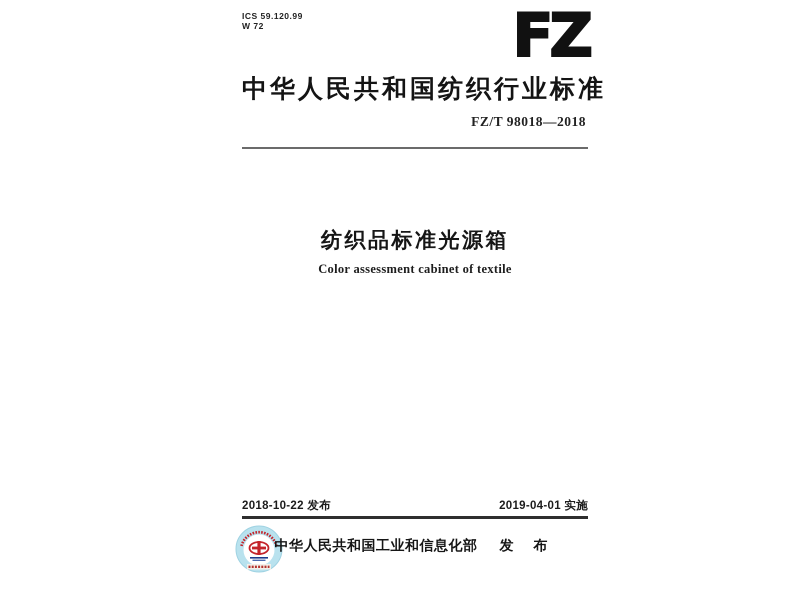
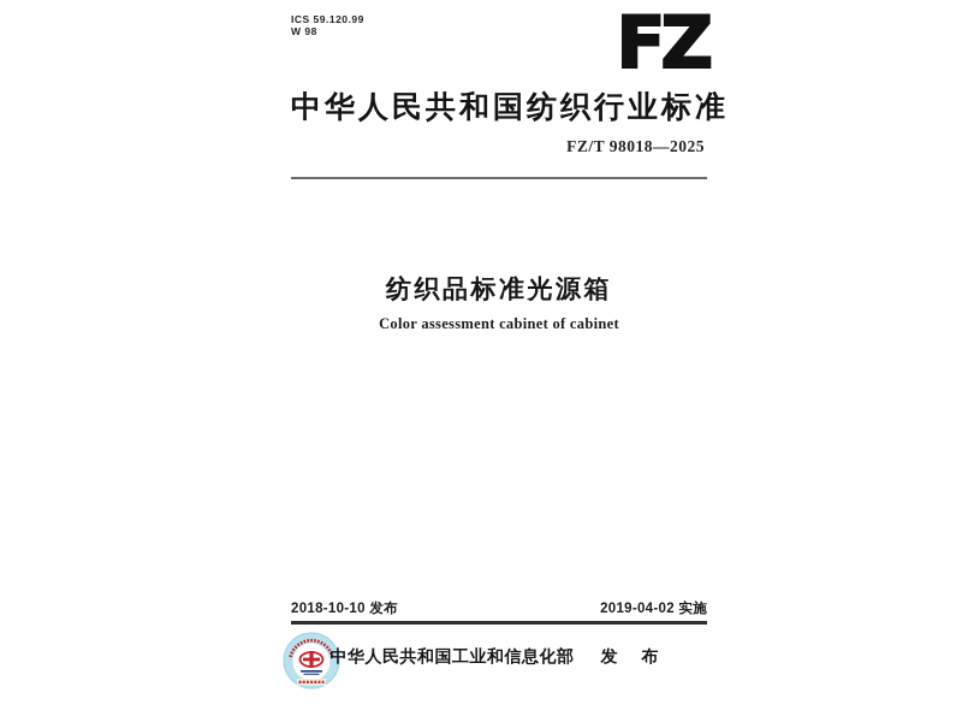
  ICS 59.120.99
- W 72
+ W 98
  FZ
  中华人民共和国纺织行业标准
- FZ/T 98018—2018
+ FZ/T 98018—2025
  纺织品标准光源箱
- Color assessment cabinet of textile
+ Color assessment cabinet of cabinet
- 2018-10-22 发布
+ 2018-10-10 发布
- 2019-04-01 实施
+ 2019-04-02 实施
  中华人民共和国工业和信息化部 发 布
